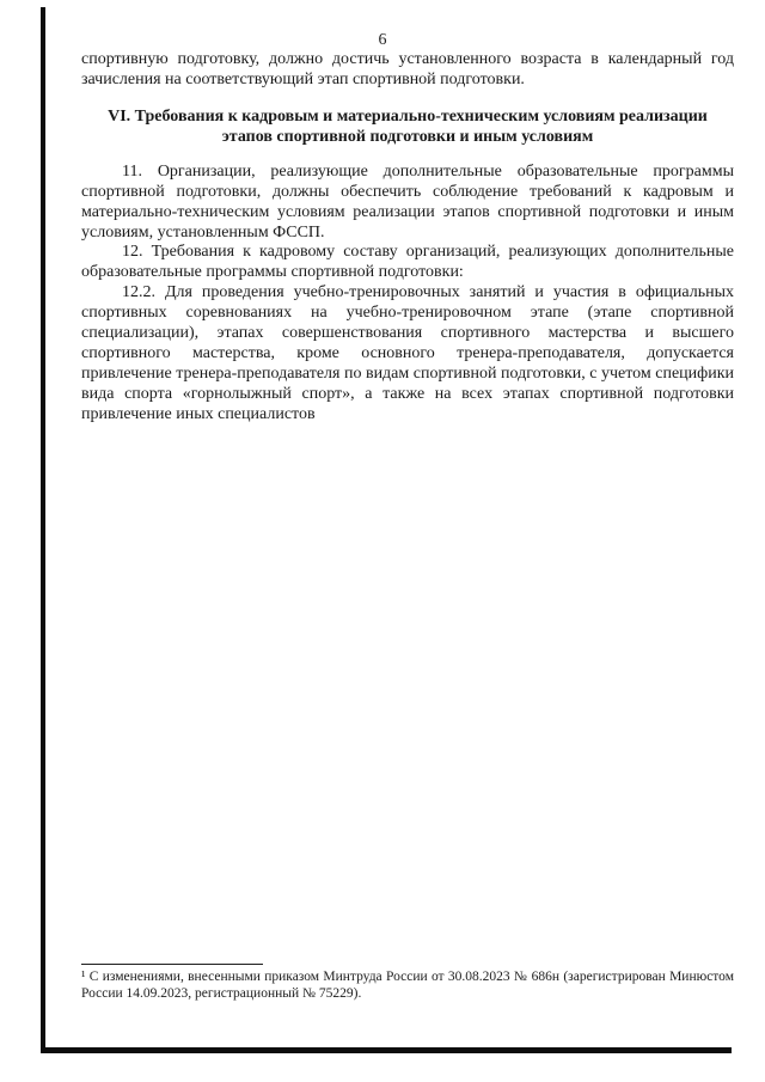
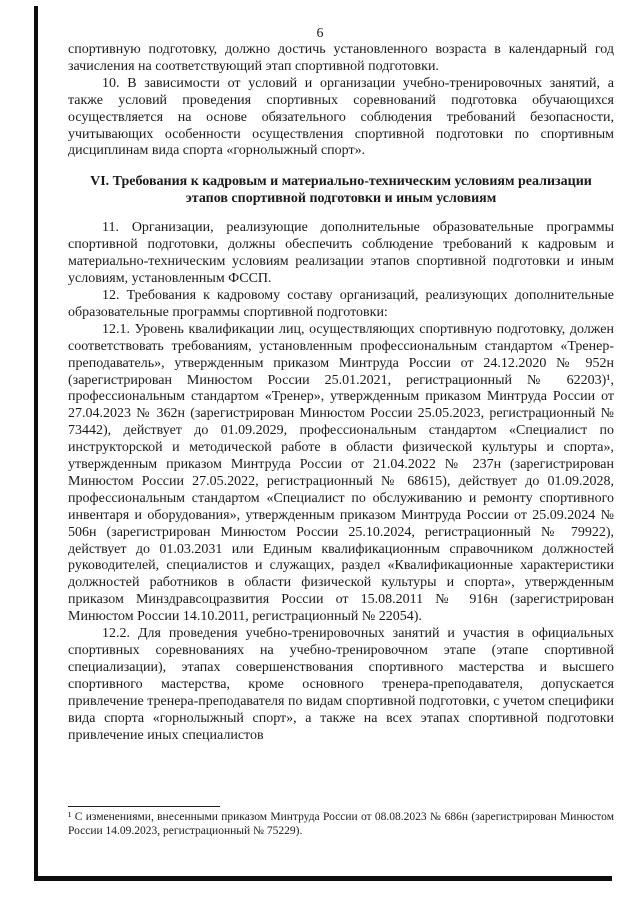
  6
  спортивную подготовку, должно достичь установленного возраста в календарный год зачисления на соответствующий этап спортивной подготовки.
+ 10. В зависимости от условий и организации учебно-тренировочных занятий, а также условий проведения спортивных соревнований подготовка обучающихся осуществляется на основе обязательного соблюдения требований безопасности, учитывающих особенности осуществления спортивной подготовки по спортивным дисциплинам вида спорта «горнолыжный спорт».
  VI. Требования к кадровым и материально-техническим условиям реализации этапов спортивной подготовки и иным условиям
  11. Организации, реализующие дополнительные образовательные программы спортивной подготовки, должны обеспечить соблюдение требований к кадровым и материально-техническим условиям реализации этапов спортивной подготовки и иным условиям, установленным ФССП.
  12. Требования к кадровому составу организаций, реализующих дополнительные образовательные программы спортивной подготовки:
+ 12.1. Уровень квалификации лиц, осуществляющих спортивную подготовку, должен соответствовать требованиям, установленным профессиональным стандартом «Тренер-преподаватель», утвержденным приказом Минтруда России от 24.12.2020 № 952н (зарегистрирован Минюстом России 25.01.2021, регистрационный № 62203)¹, профессиональным стандартом «Тренер», утвержденным приказом Минтруда России от 27.04.2023 № 362н (зарегистрирован Минюстом России 25.05.2023, регистрационный № 73442), действует до 01.09.2029, профессиональным стандартом «Специалист по инструкторской и методической работе в области физической культуры и спорта», утвержденным приказом Минтруда России от 21.04.2022 № 237н (зарегистрирован Минюстом России 27.05.2022, регистрационный № 68615), действует до 01.09.2028, профессиональным стандартом «Специалист по обслуживанию и ремонту спортивного инвентаря и оборудования», утвержденным приказом Минтруда России от 25.09.2024 № 506н (зарегистрирован Минюстом России 25.10.2024, регистрационный № 79922), действует до 01.03.2031 или Единым квалификационным справочником должностей руководителей, специалистов и служащих, раздел «Квалификационные характеристики должностей работников в области физической культуры и спорта», утвержденным приказом Минздравсоцразвития России от 15.08.2011 № 916н (зарегистрирован Минюстом России 14.10.2011, регистрационный № 22054).
  12.2. Для проведения учебно-тренировочных занятий и участия в официальных спортивных соревнованиях на учебно-тренировочном этапе (этапе спортивной специализации), этапах совершенствования спортивного мастерства и высшего спортивного мастерства, кроме основного тренера-преподавателя, допускается привлечение тренера-преподавателя по видам спортивной подготовки, с учетом специфики вида спорта «горнолыжный спорт», а также на всех этапах спортивной подготовки привлечение иных специалистов
- ¹ С изменениями, внесенными приказом Минтруда России от 30.08.2023 № 686н (зарегистрирован Минюстом России 14.09.2023, регистрационный № 75229).
+ ¹ С изменениями, внесенными приказом Минтруда России от 08.08.2023 № 686н (зарегистрирован Минюстом России 14.09.2023, регистрационный № 75229).
